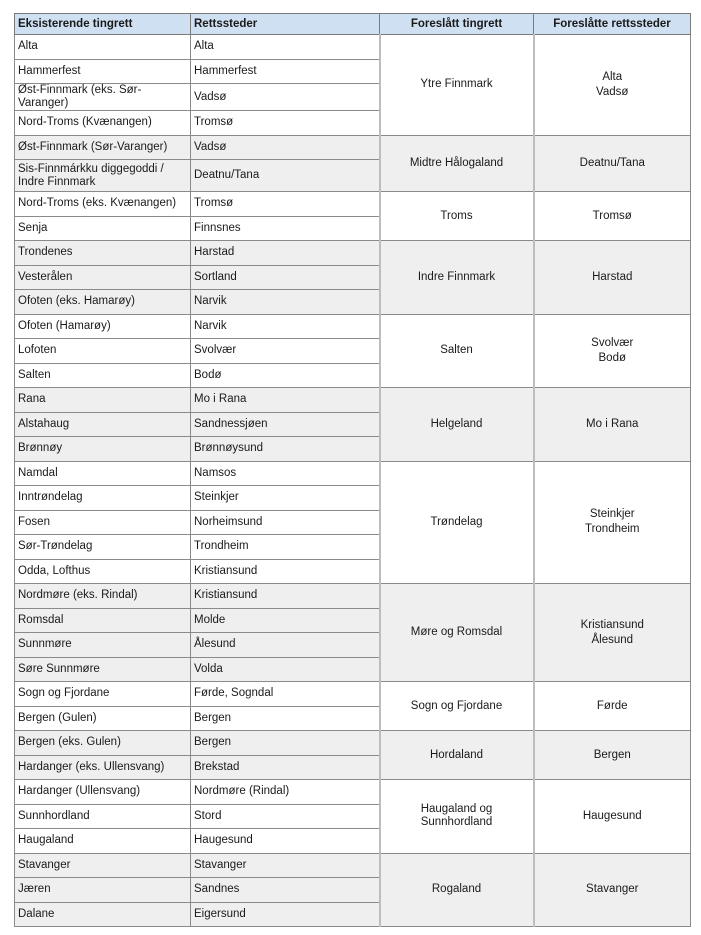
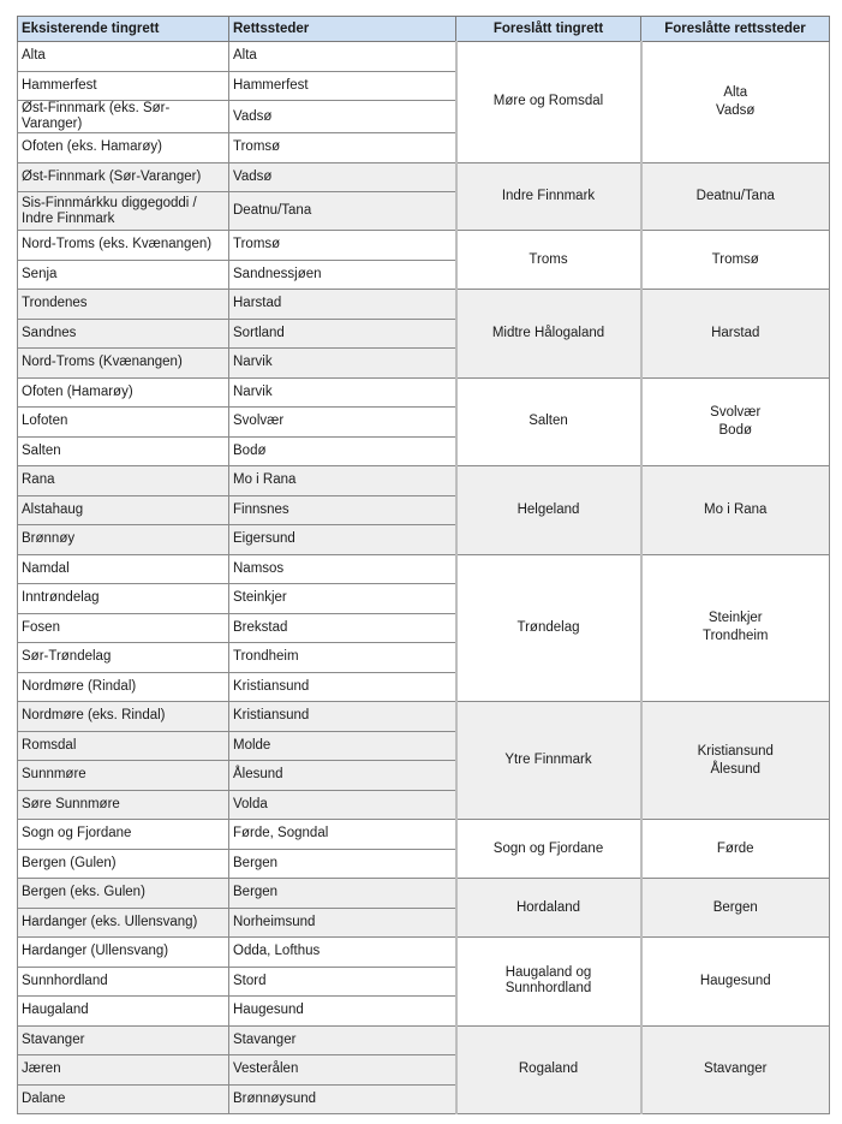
  Eksisterende tingrett	Rettssteder	Foreslått tingrett	Foreslåtte rettssteder
- Alta	Alta	Ytre Finnmark	AltaVadsø
+ Alta	Alta	Møre og Romsdal	AltaVadsø
  Hammerfest	Hammerfest
  Øst-Finnmark (eks. Sør-Varanger)	Vadsø
- Nord-Troms (Kvænangen)	Tromsø
+ Ofoten (eks. Hamarøy)	Tromsø
- Øst-Finnmark (Sør-Varanger)	Vadsø	Midtre Hålogaland	Deatnu/Tana
+ Øst-Finnmark (Sør-Varanger)	Vadsø	Indre Finnmark	Deatnu/Tana
  Sis-Finnmárkku diggegoddi / Indre Finnmark	Deatnu/Tana
  Nord-Troms (eks. Kvænangen)	Tromsø	Troms	Tromsø
- Senja	Finnsnes
+ Senja	Sandnessjøen
- Trondenes	Harstad	Indre Finnmark	Harstad
+ Trondenes	Harstad	Midtre Hålogaland	Harstad
- Vesterålen	Sortland
+ Sandnes	Sortland
- Ofoten (eks. Hamarøy)	Narvik
+ Nord-Troms (Kvænangen)	Narvik
  Ofoten (Hamarøy)	Narvik	Salten	SvolværBodø
  Lofoten	Svolvær
  Salten	Bodø
  Rana	Mo i Rana	Helgeland	Mo i Rana
- Alstahaug	Sandnessjøen
+ Alstahaug	Finnsnes
- Brønnøy	Brønnøysund
+ Brønnøy	Eigersund
  Namdal	Namsos	Trøndelag	SteinkjerTrondheim
  Inntrøndelag	Steinkjer
- Fosen	Norheimsund
+ Fosen	Brekstad
  Sør-Trøndelag	Trondheim
- Odda, Lofthus	Kristiansund
+ Nordmøre (Rindal)	Kristiansund
- Nordmøre (eks. Rindal)	Kristiansund	Møre og Romsdal	KristiansundÅlesund
+ Nordmøre (eks. Rindal)	Kristiansund	Ytre Finnmark	KristiansundÅlesund
  Romsdal	Molde
  Sunnmøre	Ålesund
  Søre Sunnmøre	Volda
  Sogn og Fjordane	Førde, Sogndal	Sogn og Fjordane	Førde
  Bergen (Gulen)	Bergen
  Bergen (eks. Gulen)	Bergen	Hordaland	Bergen
- Hardanger (eks. Ullensvang)	Brekstad
+ Hardanger (eks. Ullensvang)	Norheimsund
- Hardanger (Ullensvang)	Nordmøre (Rindal)	Haugaland og Sunnhordland	Haugesund
+ Hardanger (Ullensvang)	Odda, Lofthus	Haugaland og Sunnhordland	Haugesund
  Sunnhordland	Stord
  Haugaland	Haugesund
  Stavanger	Stavanger	Rogaland	Stavanger
- Jæren	Sandnes
+ Jæren	Vesterålen
- Dalane	Eigersund
+ Dalane	Brønnøysund
